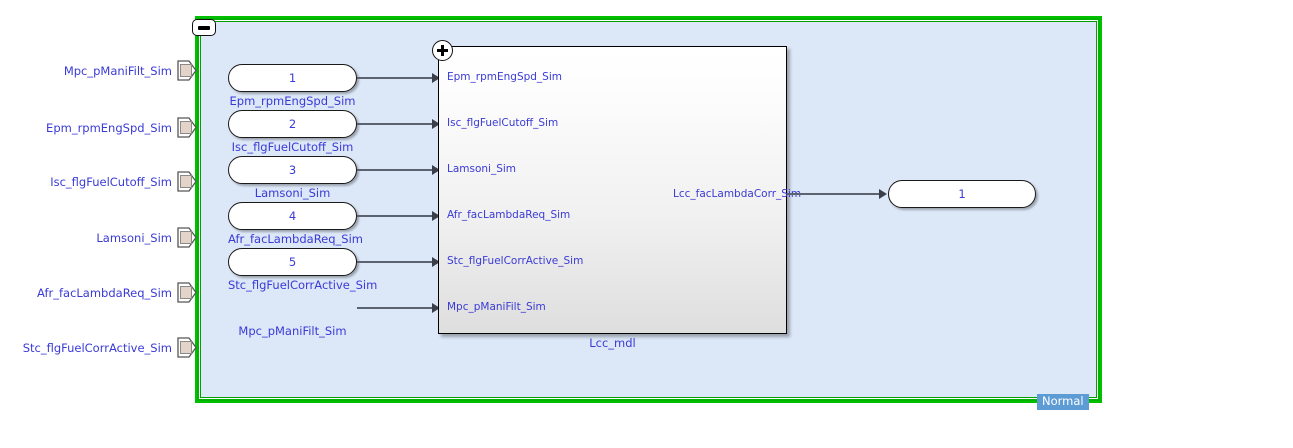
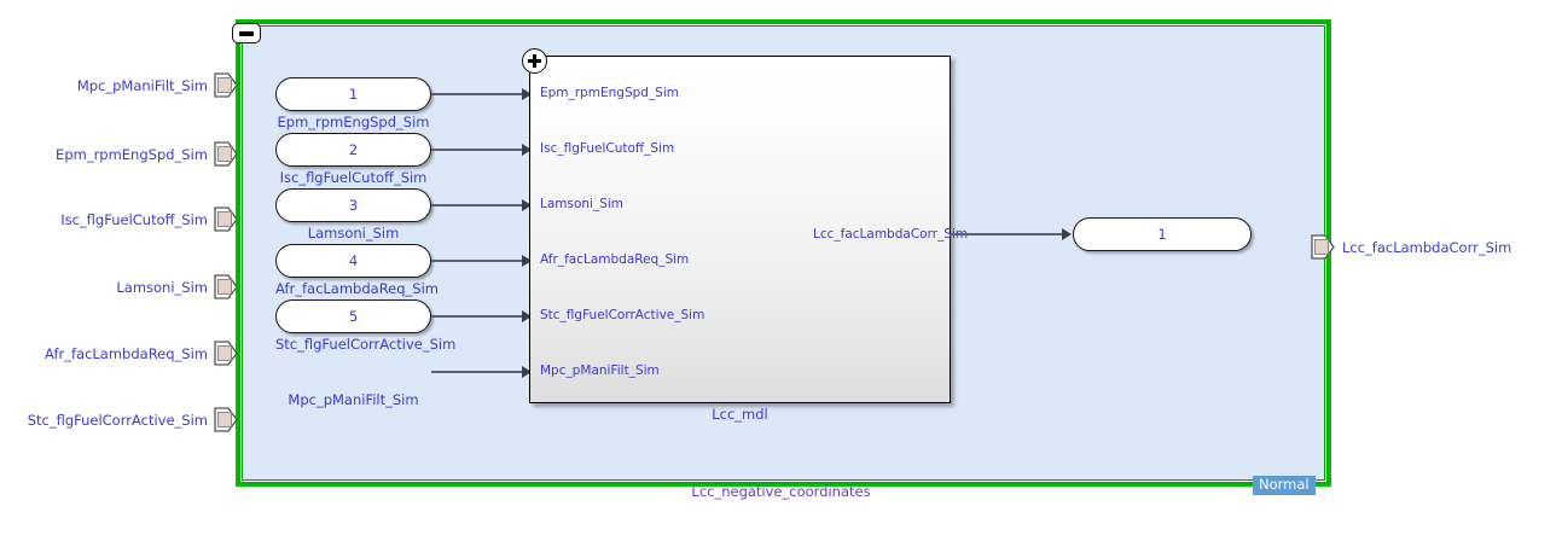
  Mpc_pManiFilt_Sim
  Epm_rpmEngSpd_Sim
  Isc_flgFuelCutoff_Sim
  Lamsoni_Sim
  Afr_facLambdaReq_Sim
  Stc_flgFuelCorrActive_Sim
  1
  Epm_rpmEngSpd_Sim
  2
  Isc_flgFuelCutoff_Sim
  3
  Lamsoni_Sim
  4
  Afr_facLambdaReq_Sim
  5
  Stc_flgFuelCorrActive_Sim
  Mpc_pManiFilt_Sim
  Epm_rpmEngSpd_Sim
  Isc_flgFuelCutoff_Sim
  Lamsoni_Sim
  Afr_facLambdaReq_Sim
  Stc_flgFuelCorrActive_Sim
  Mpc_pManiFilt_Sim
  Lcc_facLambdaCorr_S
  Lcc_mdl
  1
+ Lcc_facLambdaCorr_Sim
+ Lcc_negative_coordinates
  Normal
